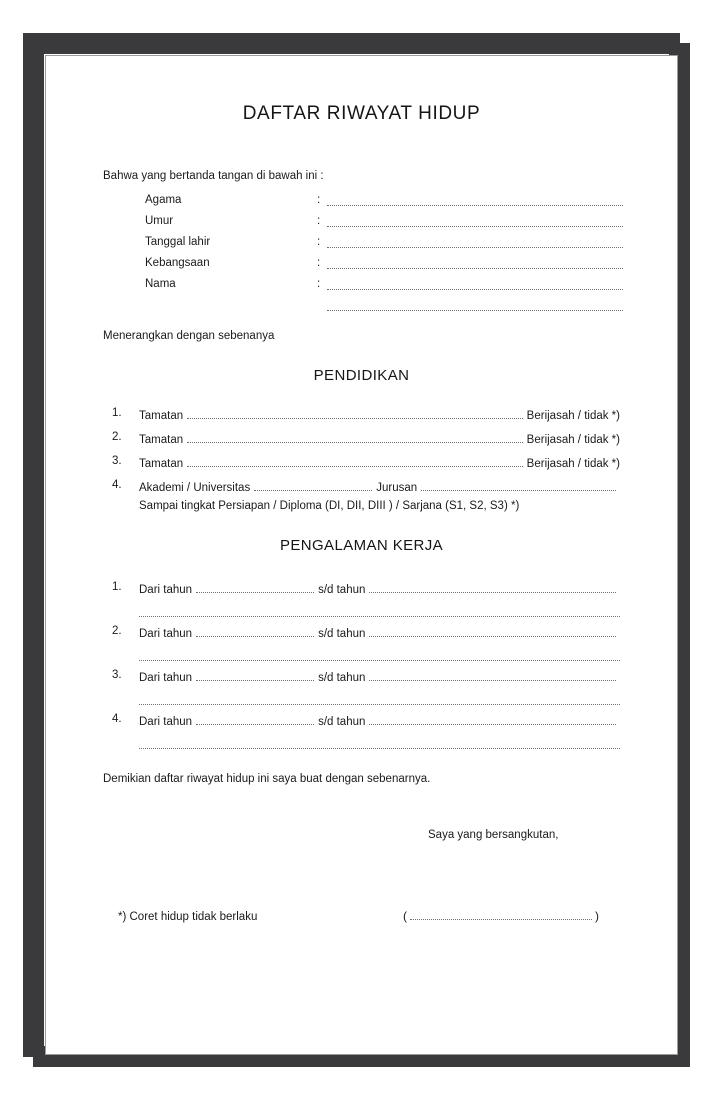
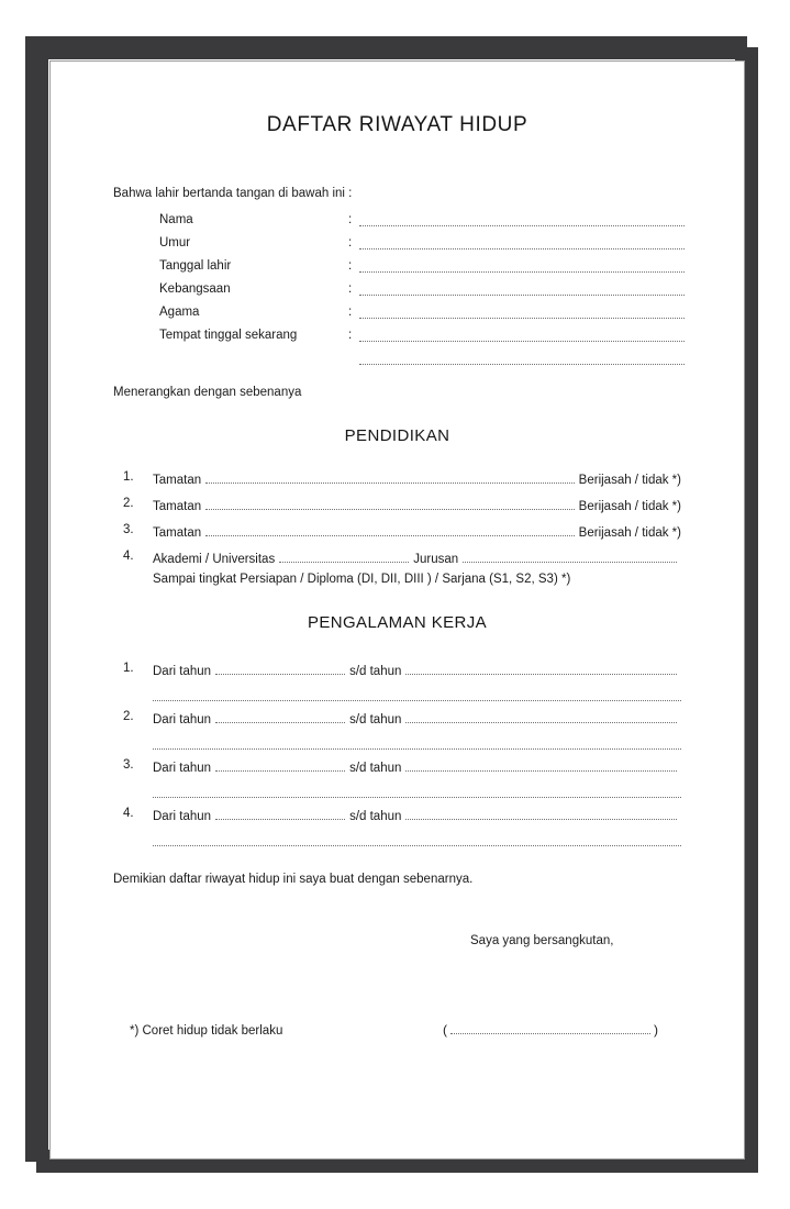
  DAFTAR RIWAYAT HIDUP
- Bahwa yang bertanda tangan di bawah ini :
+ Bahwa lahir bertanda tangan di bawah ini :
- Agama	:
+ Nama	:
  Umur	:
  Tanggal lahir	:
  Kebangsaan	:
- Nama	:
+ Agama	:
+ Tempat tinggal sekarang	:
  Menerangkan dengan sebenanya
  PENDIDIKAN
  1.
  Tamatan
  Berijasah / tidak *)
  2.
  Tamatan
  Berijasah / tidak *)
  3.
  Tamatan
  Berijasah / tidak *)
  4.
  Akademi / Universitas
  Jurusan
  Sampai tingkat Persiapan / Diploma (DI, DII, DIII ) / Sarjana (S1, S2, S3) *)
  PENGALAMAN KERJA
  1.
  Dari tahun
  s/d tahun
  2.
  Dari tahun
  s/d tahun
  3.
  Dari tahun
  s/d tahun
  4.
  Dari tahun
  s/d tahun
  Demikian daftar riwayat hidup ini saya buat dengan sebenarnya.
  Saya yang bersangkutan,
  *) Coret hidup tidak berlaku
  (
  )
